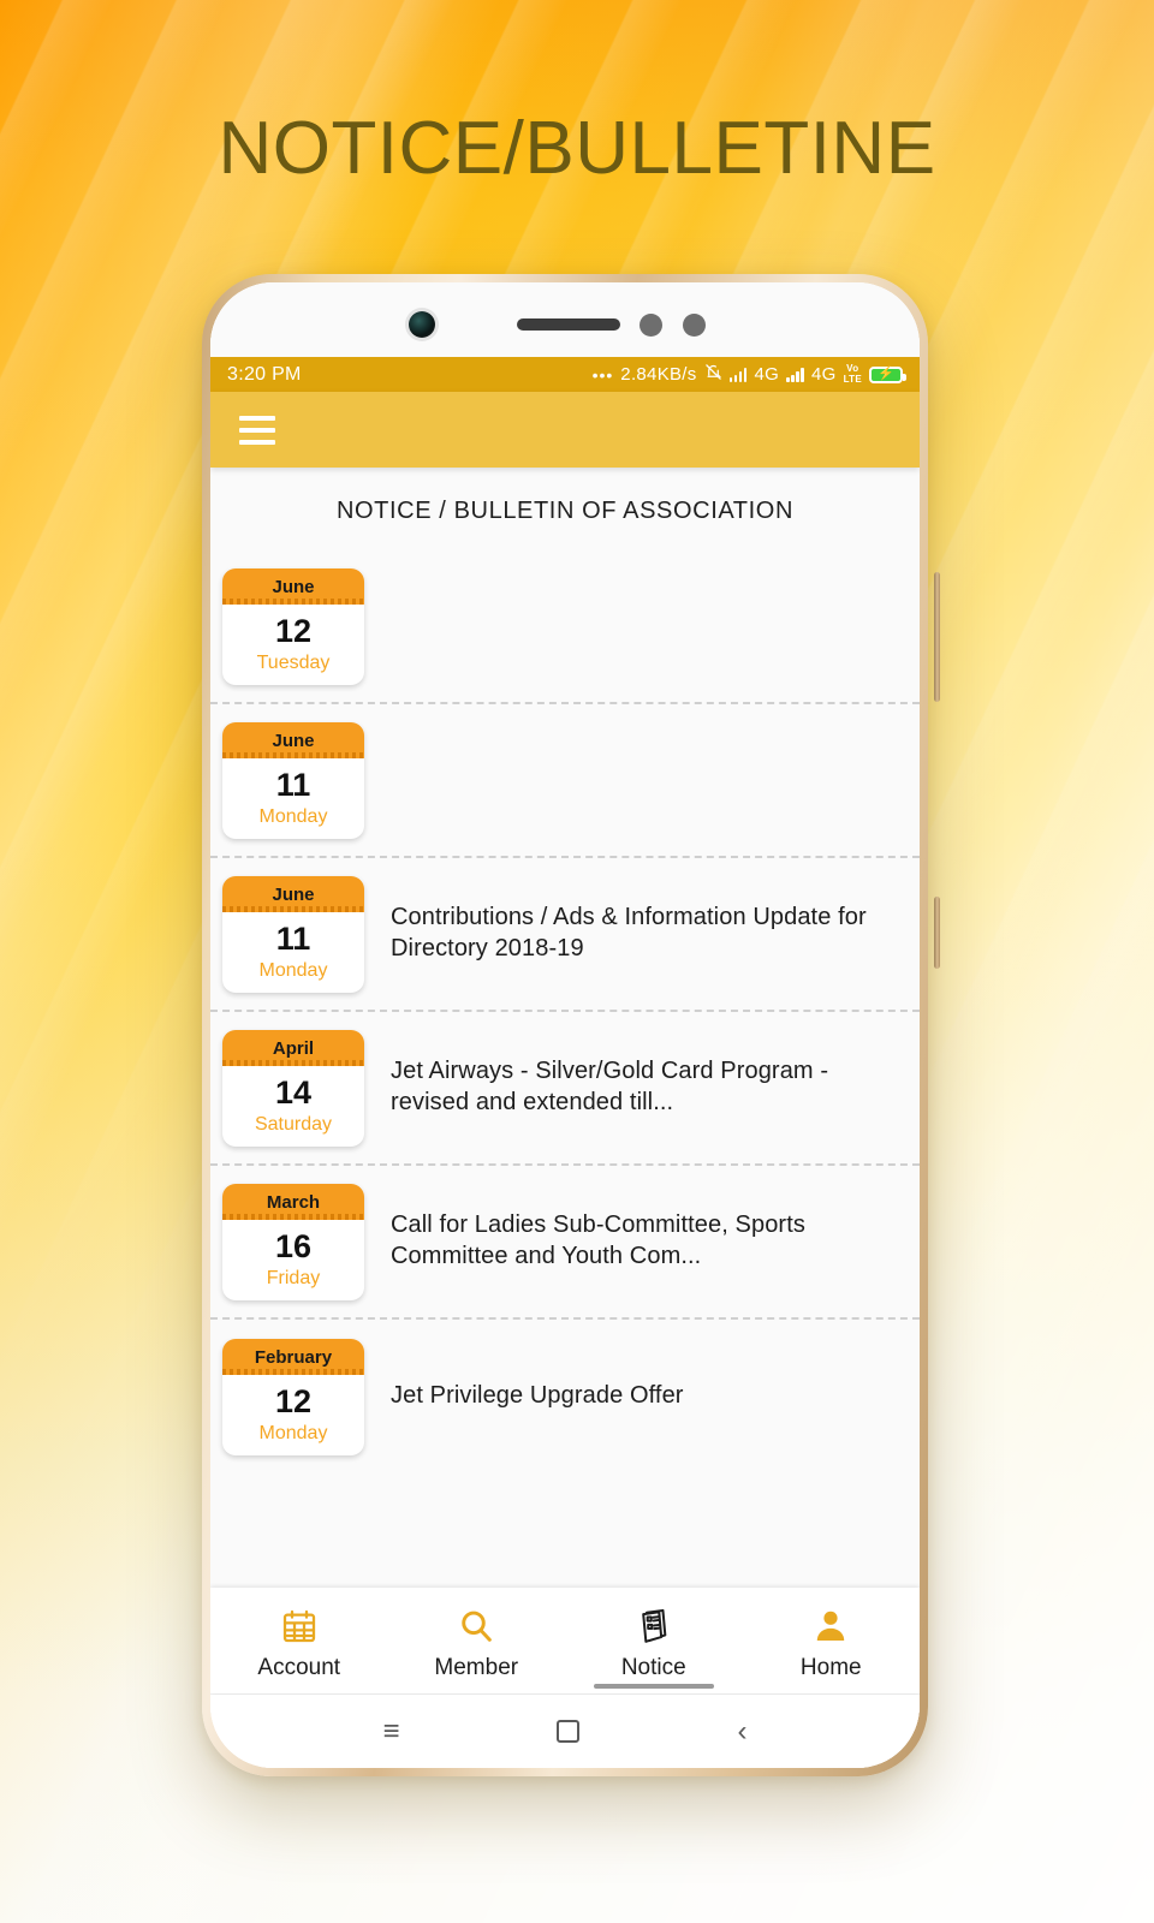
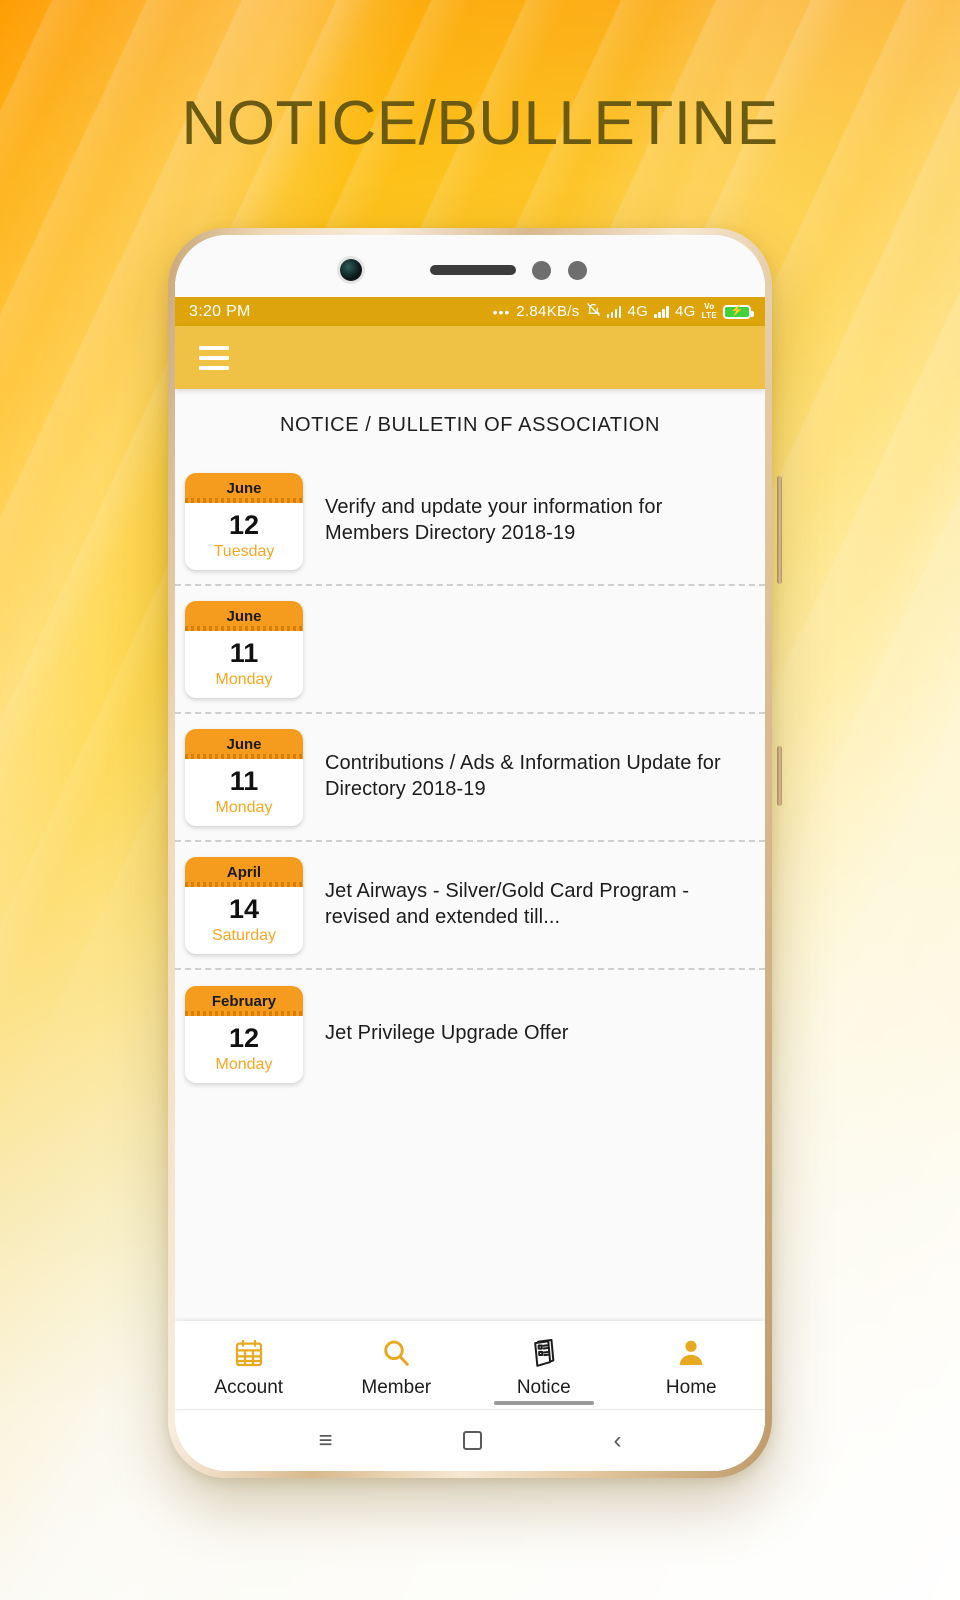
  NOTICE/BULLETINE
  3:20 PM
  •••
  2.84KB/s
  4G
  4G
  Vo
  LTE
  ⚡
  NOTICE / BULLETIN OF ASSOCIATION
  June
  12
  Tuesday
+ Verify and update your information for Members Directory 2018-19
  June
  11
  Monday
  June
  11
  Monday
  Contributions / Ads & Information Update for Directory 2018-19
  April
  14
  Saturday
  Jet Airways - Silver/Gold Card Program - revised and extended till...
- March
- 16
- Friday
- Call for Ladies Sub-Committee, Sports Committee and Youth Com...
  February
  12
  Monday
  Jet Privilege Upgrade Offer
  Account
  Member
  Notice
  Home
  ≡
  ‹
